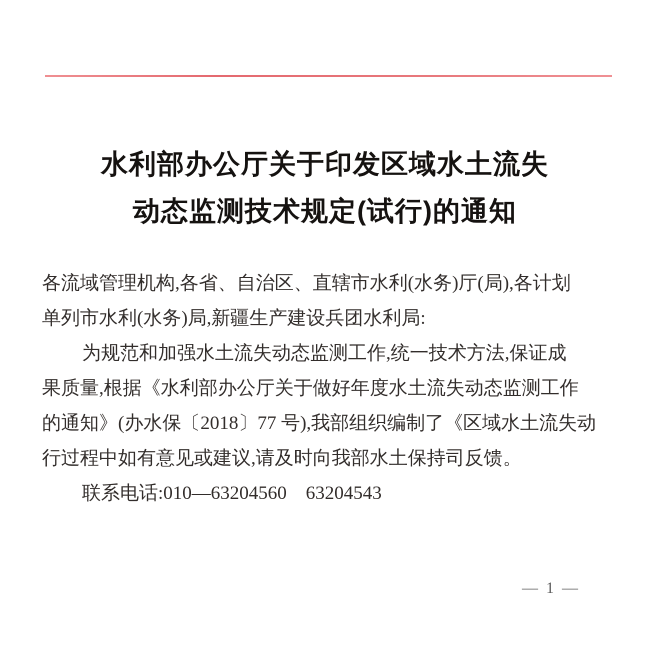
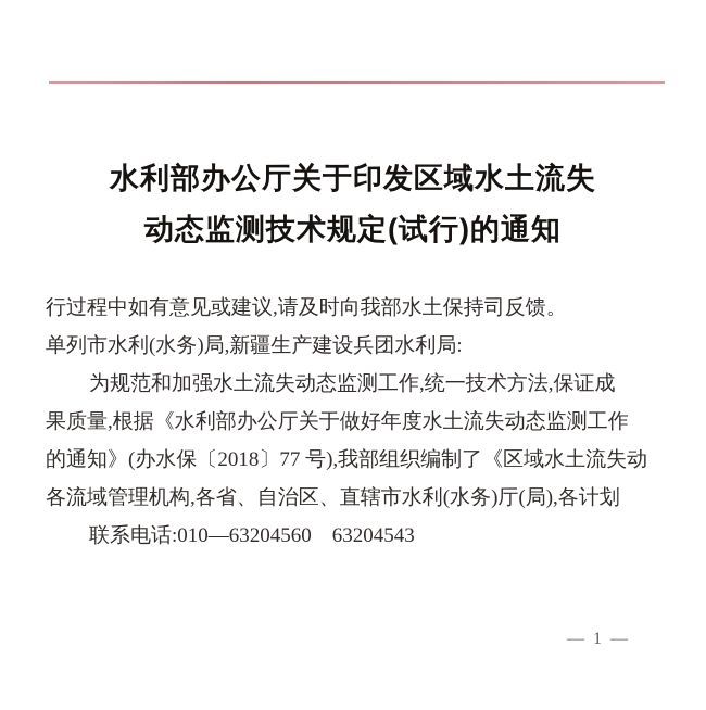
  水利部办公厅关于印发区域水土流失
  动态监测技术规定(试行)的通知
- 各流域管理机构,各省、自治区、直辖市水利(水务)厅(局),各计划
+ 行过程中如有意见或建议,请及时向我部水土保持司反馈。
  单列市水利(水务)局,新疆生产建设兵团水利局:
  为规范和加强水土流失动态监测工作,统一技术方法,保证成
  果质量,根据《水利部办公厅关于做好年度水土流失动态监测工作
  的通知》(办水保〔2018〕77 号),我部组织编制了《区域水土流失动
- 行过程中如有意见或建议,请及时向我部水土保持司反馈。
+ 各流域管理机构,各省、自治区、直辖市水利(水务)厅(局),各计划
  联系电话:010—63204560 63204543
  — 1 —
